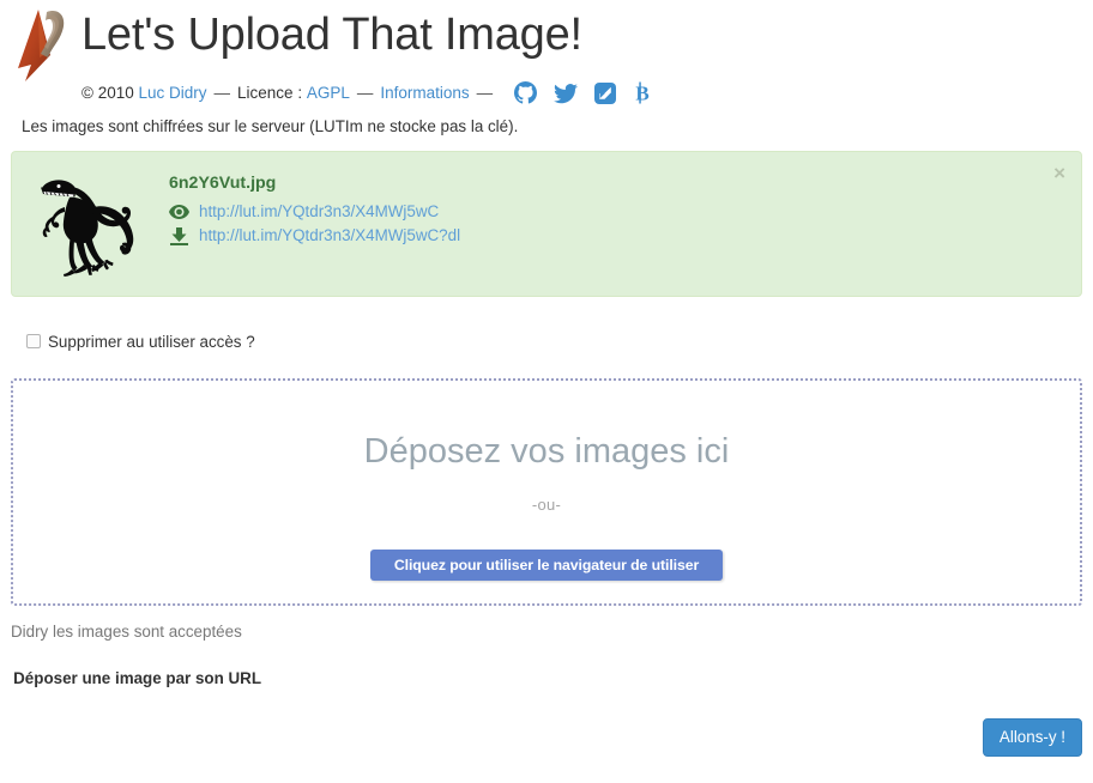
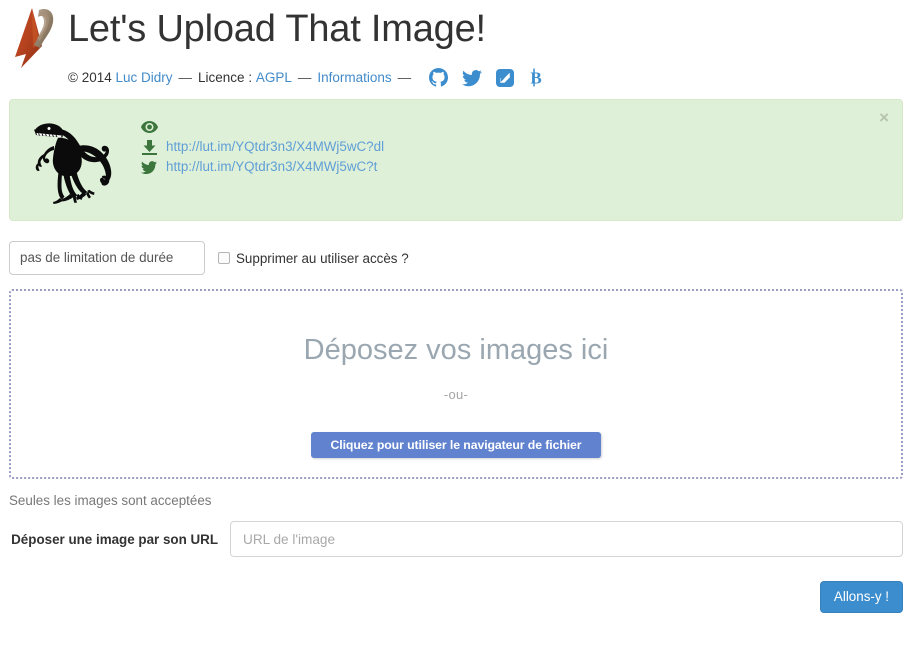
  Let's Upload That Image!
- © 2010
+ © 2014
  Luc Didry
  —
  Licence :
  AGPL
  —
  Informations
  —
  B
- Les images sont chiffrées sur le serveur (LUTIm ne stocke pas la clé).
- 6n2Y6Vut.jpg
- http://lut.im/YQtdr3n3/X4MWj5wC
  http://lut.im/YQtdr3n3/X4MWj5wC?dl
+ http://lut.im/YQtdr3n3/X4MWj5wC?t
  ×
+ pas de limitation de durée
  Supprimer au utiliser accès ?
  Déposez vos images ici
  -ou-
- Cliquez pour utiliser le navigateur de utiliser
+ Cliquez pour utiliser le navigateur de fichier
- Didry les images sont acceptées
+ Seules les images sont acceptées
  Déposer une image par son URL
+ URL de l'image
  Allons-y !
